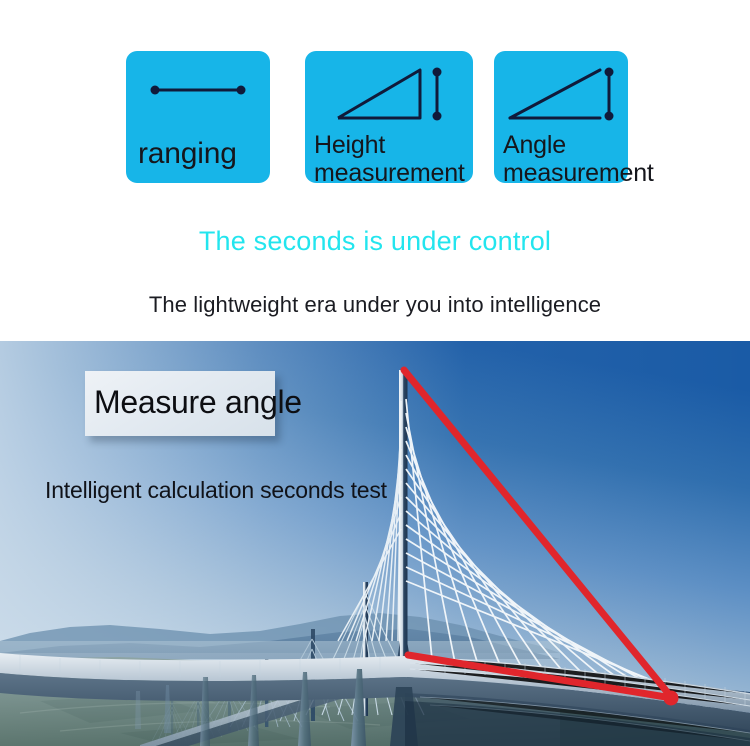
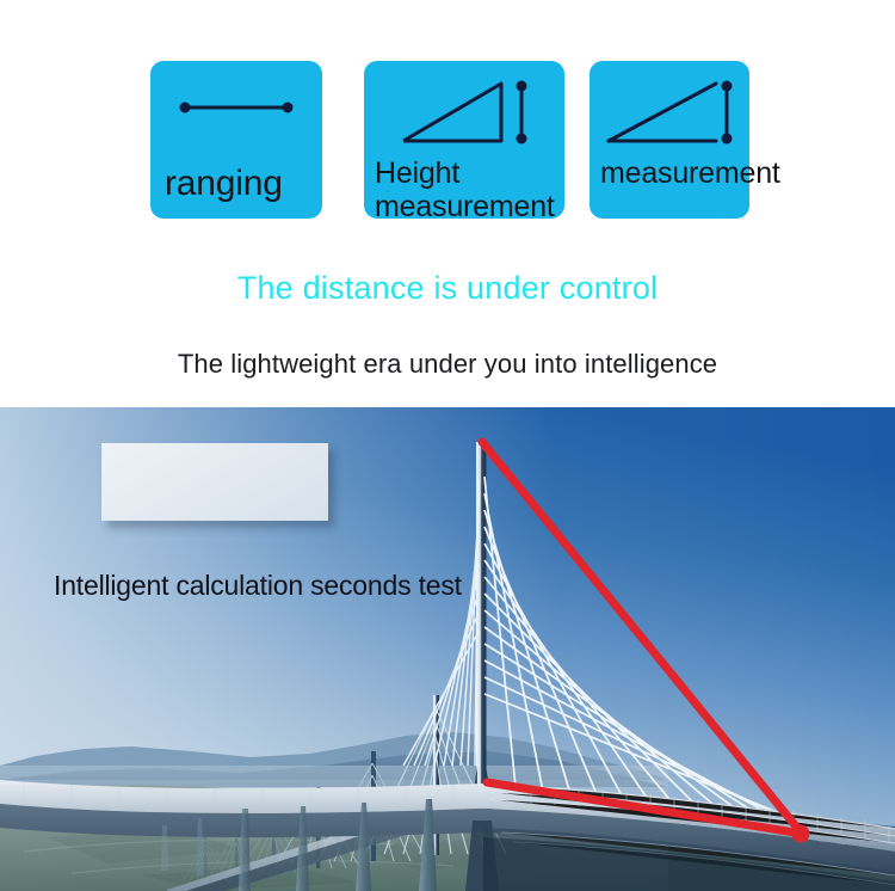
  ranging
  Height
  measurement
- Angle
  measurement
- The seconds is under control
+ The distance is under control
  The lightweight era under you into intelligence
- Measure angle
  Intelligent calculation seconds test
